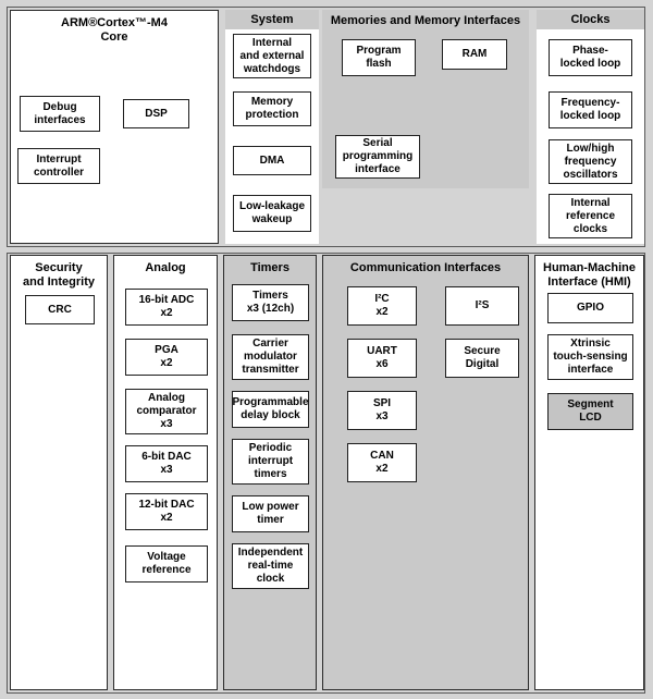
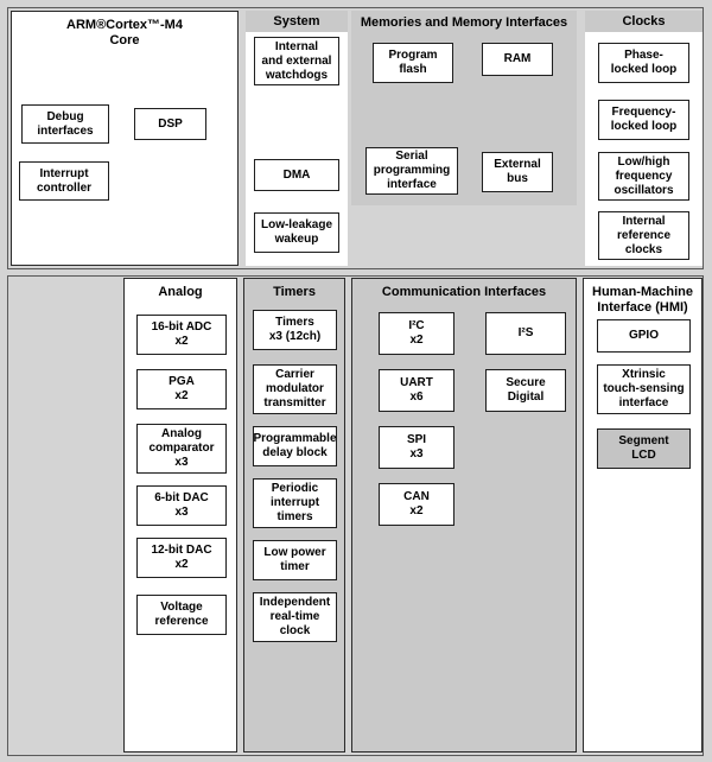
  ARM®Cortex™-M4
  Core
  Debug
  interfaces
  DSP
  Interrupt
  controller
  System
  Internal
  and external
  watchdogs
- Memory
- protection
  DMA
  Low-leakage
  wakeup
  Memories and Memory Interfaces
  Program
  flash
  RAM
  Serial
  programming
  interface
+ External
+ bus
  Clocks
  Phase-
  locked loop
  Frequency-
  locked loop
  Low/high
  frequency
  oscillators
  Internal
  reference
  clocks
- Security
- and Integrity
- CRC
  Analog
  16-bit ADC
  x2
  PGA
  x2
  Analog
  comparator
  x3
  6-bit DAC
  x3
  12-bit DAC
  x2
  Voltage
  reference
  Timers
  Timers
  x3 (12ch)
  Carrier
  modulator
  transmitter
  Programmable
  delay block
  Periodic
  interrupt
  timers
  Low power
  timer
  Independent
  real-time
  clock
  Communication Interfaces
  I²C
  x2
  I²S
  UART
  x6
  Secure
  Digital
  SPI
  x3
  CAN
  x2
  Human-Machine
  Interface (HMI)
  GPIO
  Xtrinsic
  touch-sensing
  interface
  Segment
  LCD
